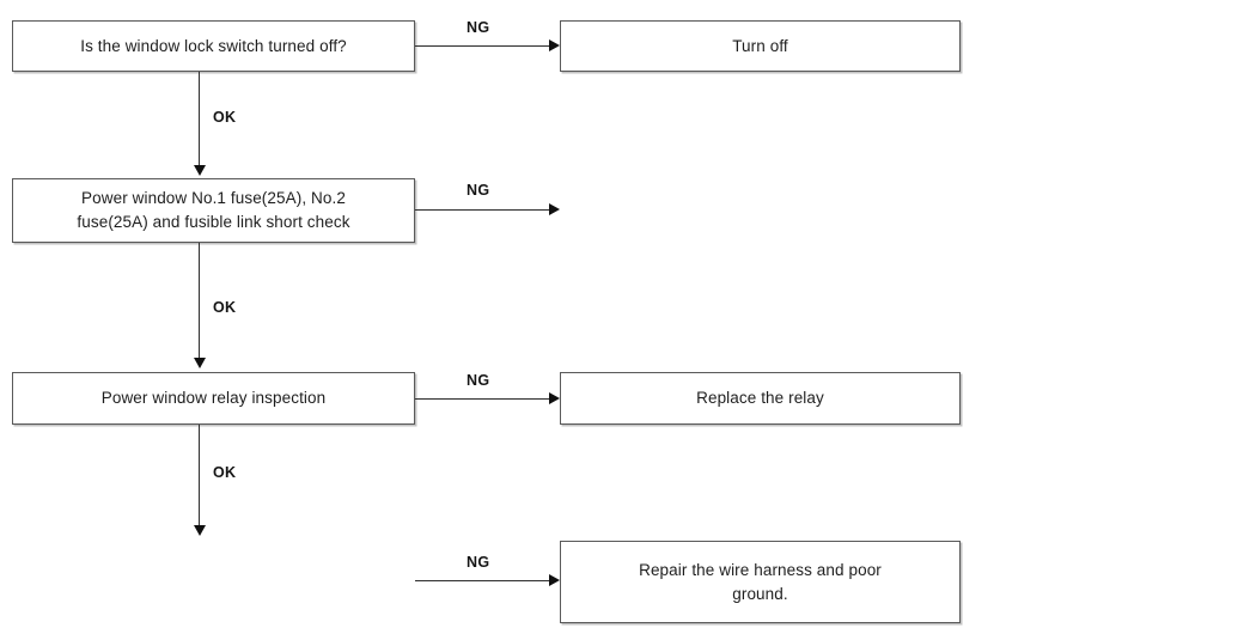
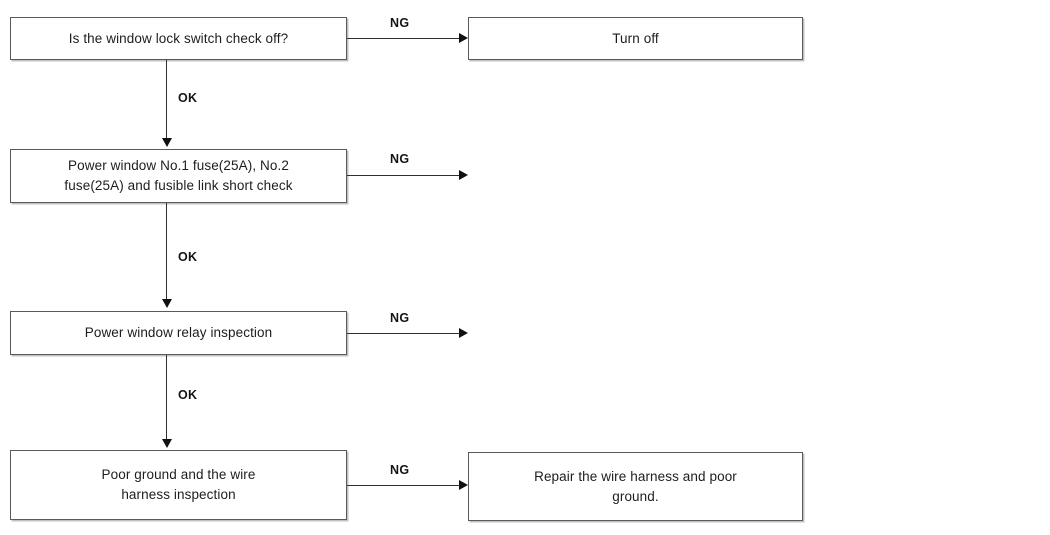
- Is the window lock switch turned off?
+ Is the window lock switch check off?
  NG
  Turn off
  OK
  Power window No.1 fuse(25A), No.2
  fuse(25A) and fusible link short check
  NG
  OK
  Power window relay inspection
  NG
- Replace the relay
  OK
+ Poor ground and the wire
+ harness inspection
  NG
  Repair the wire harness and poor
  ground.
